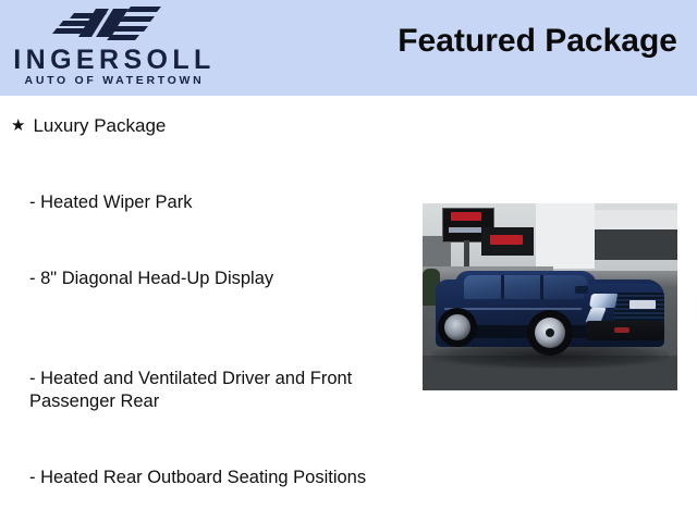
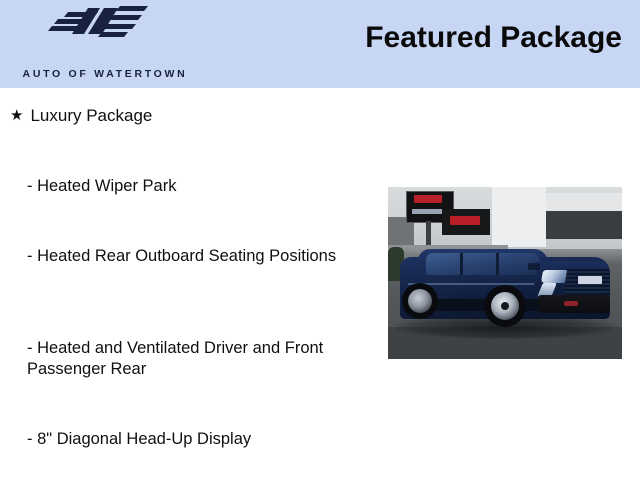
- INGERSOLL
  AUTO OF WATERTOWN
  Featured Package
  ★ Luxury Package
  - Heated Wiper Park
- - 8" Diagonal Head-Up Display
+ - Heated Rear Outboard Seating Positions
  - Heated and Ventilated Driver and Front Passenger Rear
- - Heated Rear Outboard Seating Positions
+ - 8" Diagonal Head-Up Display
